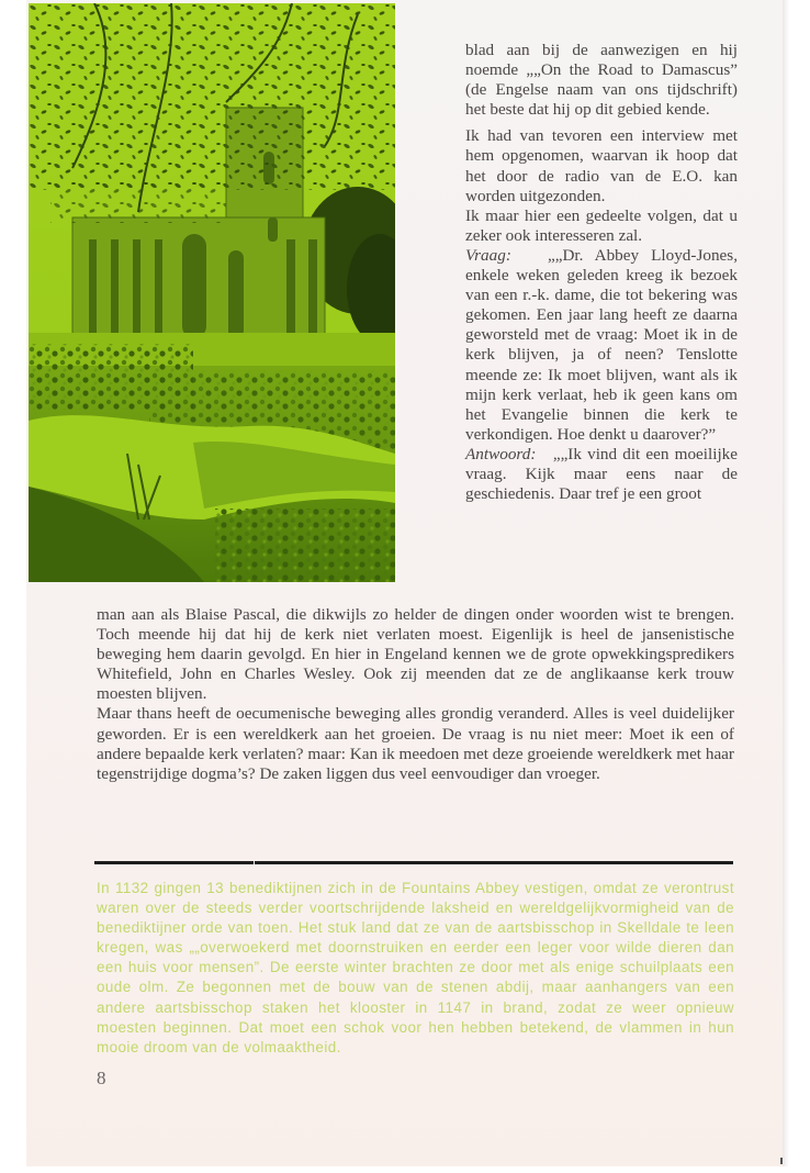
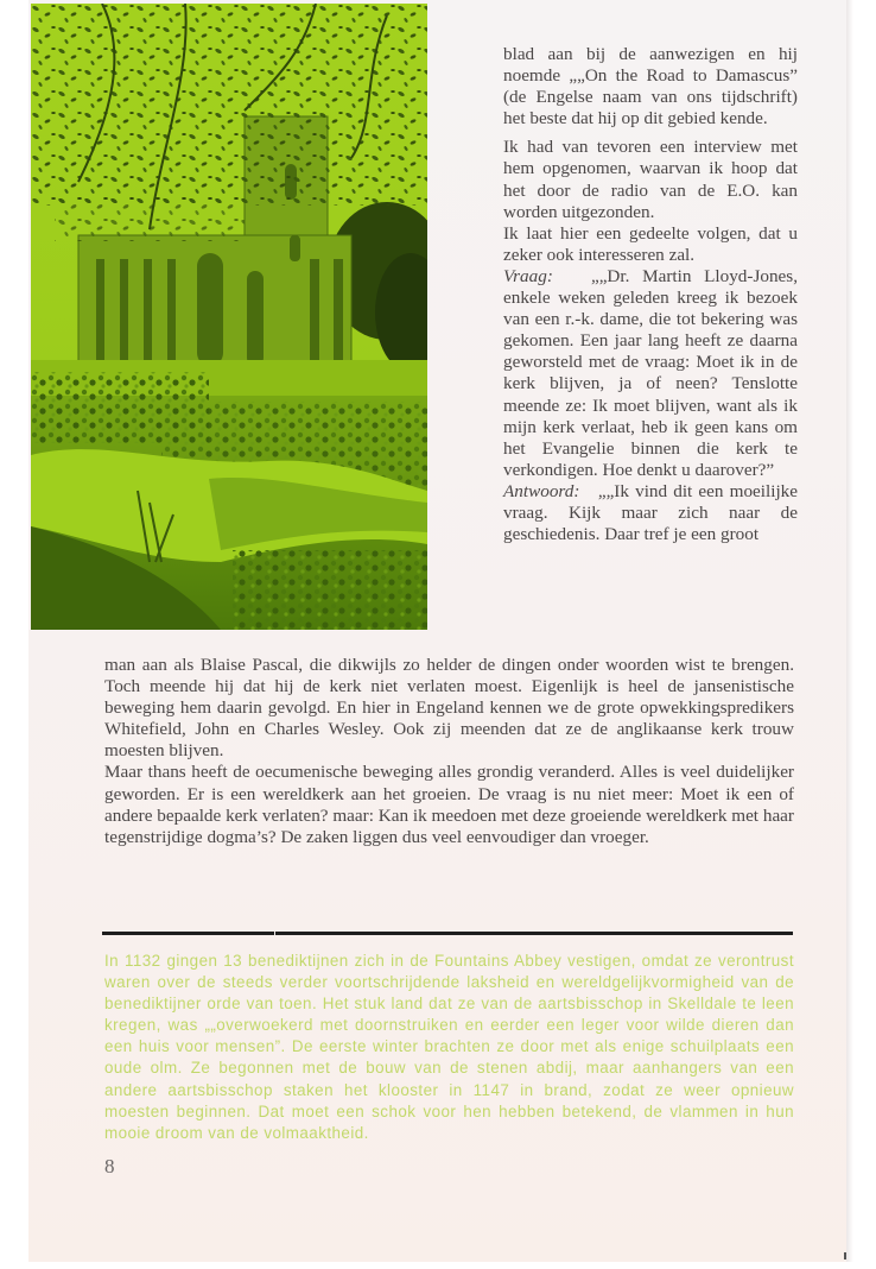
  blad aan bij de aanwezigen en hij noemde „„On the Road to Damascus” (de Engelse naam van ons tijdschrift) het beste dat hij op dit gebied kende.
  Ik had van tevoren een interview met hem opgenomen, waarvan ik hoop dat het door de radio van de E.O. kan worden uitgezonden.
- Ik maar hier een gedeelte volgen, dat u zeker ook interesseren zal.
+ Ik laat hier een gedeelte volgen, dat u zeker ook interesseren zal.
- Vraag: „„Dr. Abbey Lloyd-Jones, enkele weken geleden kreeg ik bezoek van een r.-k. dame, die tot bekering was gekomen. Een jaar lang heeft ze daarna geworsteld met de vraag: Moet ik in de kerk blijven, ja of neen? Tenslotte meende ze: Ik moet blijven, want als ik mijn kerk verlaat, heb ik geen kans om het Evangelie binnen die kerk te verkondigen. Hoe denkt u daarover?”
+ Vraag: „„Dr. Martin Lloyd-Jones, enkele weken geleden kreeg ik bezoek van een r.-k. dame, die tot bekering was gekomen. Een jaar lang heeft ze daarna geworsteld met de vraag: Moet ik in de kerk blijven, ja of neen? Tenslotte meende ze: Ik moet blijven, want als ik mijn kerk verlaat, heb ik geen kans om het Evangelie binnen die kerk te verkondigen. Hoe denkt u daarover?”
- Antwoord: „„Ik vind dit een moeilijke vraag. Kijk maar eens naar de geschiedenis. Daar tref je een groot
+ Antwoord: „„Ik vind dit een moeilijke vraag. Kijk maar zich naar de geschiedenis. Daar tref je een groot
  man aan als Blaise Pascal, die dikwijls zo helder de dingen onder woorden wist te brengen. Toch meende hij dat hij de kerk niet verlaten moest. Eigenlijk is heel de jansenistische beweging hem daarin gevolgd. En hier in Engeland kennen we de grote opwekkingspredikers Whitefield, John en Charles Wesley. Ook zij meenden dat ze de anglikaanse kerk trouw moesten blijven.
  Maar thans heeft de oecumenische beweging alles grondig veranderd. Alles is veel duidelijker geworden. Er is een wereldkerk aan het groeien. De vraag is nu niet meer: Moet ik een of andere bepaalde kerk verlaten? maar: Kan ik meedoen met deze groeiende wereldkerk met haar tegenstrijdige dogma’s? De zaken liggen dus veel eenvoudiger dan vroeger.
  In 1132 gingen 13 benediktijnen zich in de Fountains Abbey vestigen, omdat ze verontrust waren over de steeds verder voortschrijdende laksheid en wereldgelijkvormigheid van de benediktijner orde van toen. Het stuk land dat ze van de aartsbisschop in Skelldale te leen kregen, was „„overwoekerd met doornstruiken en eerder een leger voor wilde dieren dan een huis voor mensen”. De eerste winter brachten ze door met als enige schuilplaats een oude olm. Ze begonnen met de bouw van de stenen abdij, maar aanhangers van een andere aartsbisschop staken het klooster in 1147 in brand, zodat ze weer opnieuw moesten beginnen. Dat moet een schok voor hen hebben betekend, de vlammen in hun mooie droom van de volmaaktheid.
  8
